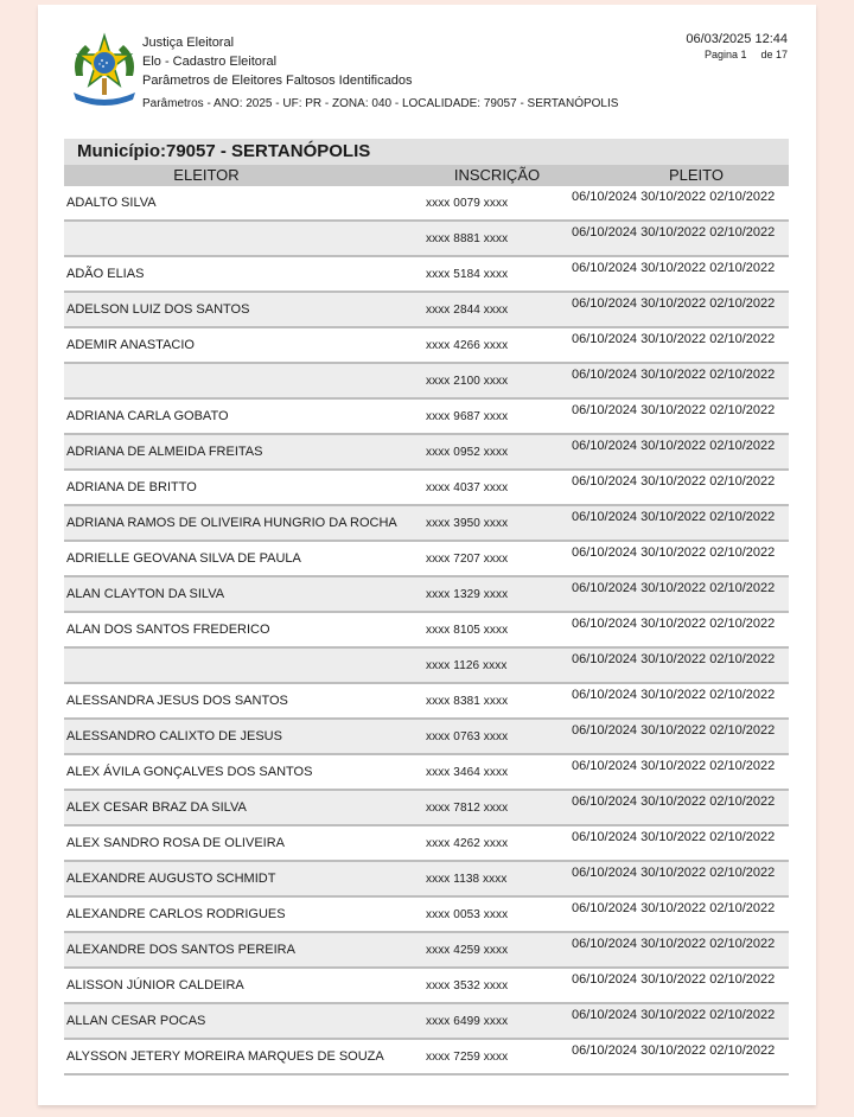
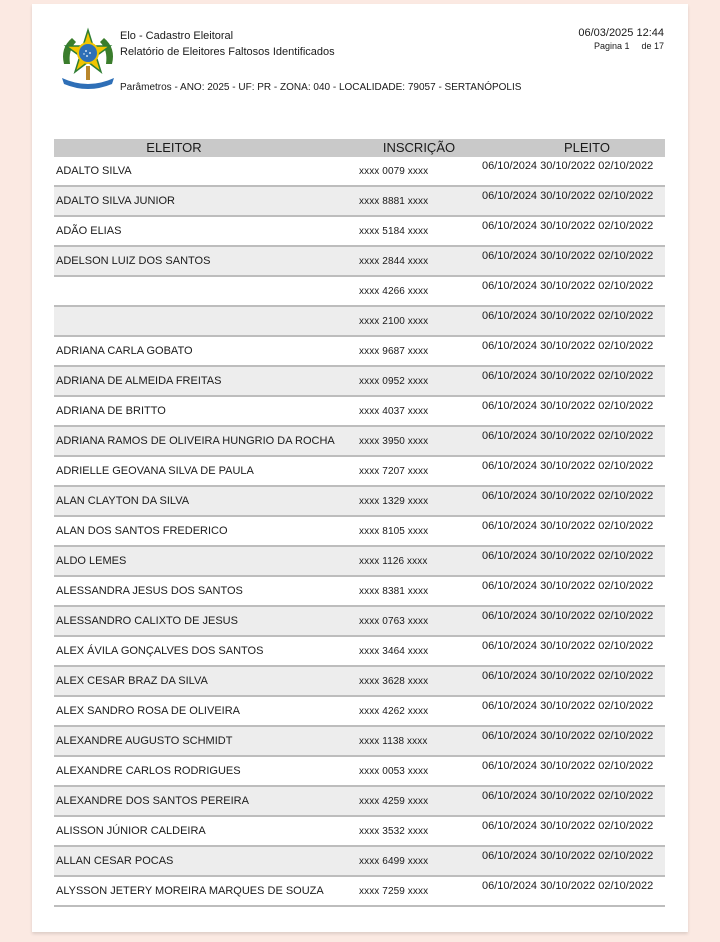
- Justiça Eleitoral
  Elo - Cadastro Eleitoral
- Parâmetros de Eleitores Faltosos Identificados
+ Relatório de Eleitores Faltosos Identificados
  Parâmetros - ANO: 2025 - UF: PR - ZONA: 040 - LOCALIDADE: 79057 - SERTANÓPOLIS
  06/03/2025 12:44
  Pagina 1 de 17
- Município:79057 - SERTANÓPOLIS
  ELEITOR
  INSCRIÇÃO
  PLEITO
  ADALTO SILVA
  xxxx 0079 xxxx
  06/10/2024 30/10/2022 02/10/2022
+ ADALTO SILVA JUNIOR
  xxxx 8881 xxxx
  06/10/2024 30/10/2022 02/10/2022
  ADÃO ELIAS
  xxxx 5184 xxxx
  06/10/2024 30/10/2022 02/10/2022
  ADELSON LUIZ DOS SANTOS
  xxxx 2844 xxxx
  06/10/2024 30/10/2022 02/10/2022
- ADEMIR ANASTACIO
  xxxx 4266 xxxx
  06/10/2024 30/10/2022 02/10/2022
  xxxx 2100 xxxx
  06/10/2024 30/10/2022 02/10/2022
  ADRIANA CARLA GOBATO
  xxxx 9687 xxxx
  06/10/2024 30/10/2022 02/10/2022
  ADRIANA DE ALMEIDA FREITAS
  xxxx 0952 xxxx
  06/10/2024 30/10/2022 02/10/2022
  ADRIANA DE BRITTO
  xxxx 4037 xxxx
  06/10/2024 30/10/2022 02/10/2022
  ADRIANA RAMOS DE OLIVEIRA HUNGRIO DA ROCHA
  xxxx 3950 xxxx
  06/10/2024 30/10/2022 02/10/2022
  ADRIELLE GEOVANA SILVA DE PAULA
  xxxx 7207 xxxx
  06/10/2024 30/10/2022 02/10/2022
  ALAN CLAYTON DA SILVA
  xxxx 1329 xxxx
  06/10/2024 30/10/2022 02/10/2022
  ALAN DOS SANTOS FREDERICO
  xxxx 8105 xxxx
  06/10/2024 30/10/2022 02/10/2022
+ ALDO LEMES
  xxxx 1126 xxxx
  06/10/2024 30/10/2022 02/10/2022
  ALESSANDRA JESUS DOS SANTOS
  xxxx 8381 xxxx
  06/10/2024 30/10/2022 02/10/2022
  ALESSANDRO CALIXTO DE JESUS
  xxxx 0763 xxxx
  06/10/2024 30/10/2022 02/10/2022
  ALEX ÁVILA GONÇALVES DOS SANTOS
  xxxx 3464 xxxx
  06/10/2024 30/10/2022 02/10/2022
  ALEX CESAR BRAZ DA SILVA
- xxxx 7812 xxxx
+ xxxx 3628 xxxx
  06/10/2024 30/10/2022 02/10/2022
  ALEX SANDRO ROSA DE OLIVEIRA
  xxxx 4262 xxxx
  06/10/2024 30/10/2022 02/10/2022
  ALEXANDRE AUGUSTO SCHMIDT
  xxxx 1138 xxxx
  06/10/2024 30/10/2022 02/10/2022
  ALEXANDRE CARLOS RODRIGUES
  xxxx 0053 xxxx
  06/10/2024 30/10/2022 02/10/2022
  ALEXANDRE DOS SANTOS PEREIRA
  xxxx 4259 xxxx
  06/10/2024 30/10/2022 02/10/2022
  ALISSON JÚNIOR CALDEIRA
  xxxx 3532 xxxx
  06/10/2024 30/10/2022 02/10/2022
  ALLAN CESAR POCAS
  xxxx 6499 xxxx
  06/10/2024 30/10/2022 02/10/2022
  ALYSSON JETERY MOREIRA MARQUES DE SOUZA
  xxxx 7259 xxxx
  06/10/2024 30/10/2022 02/10/2022
